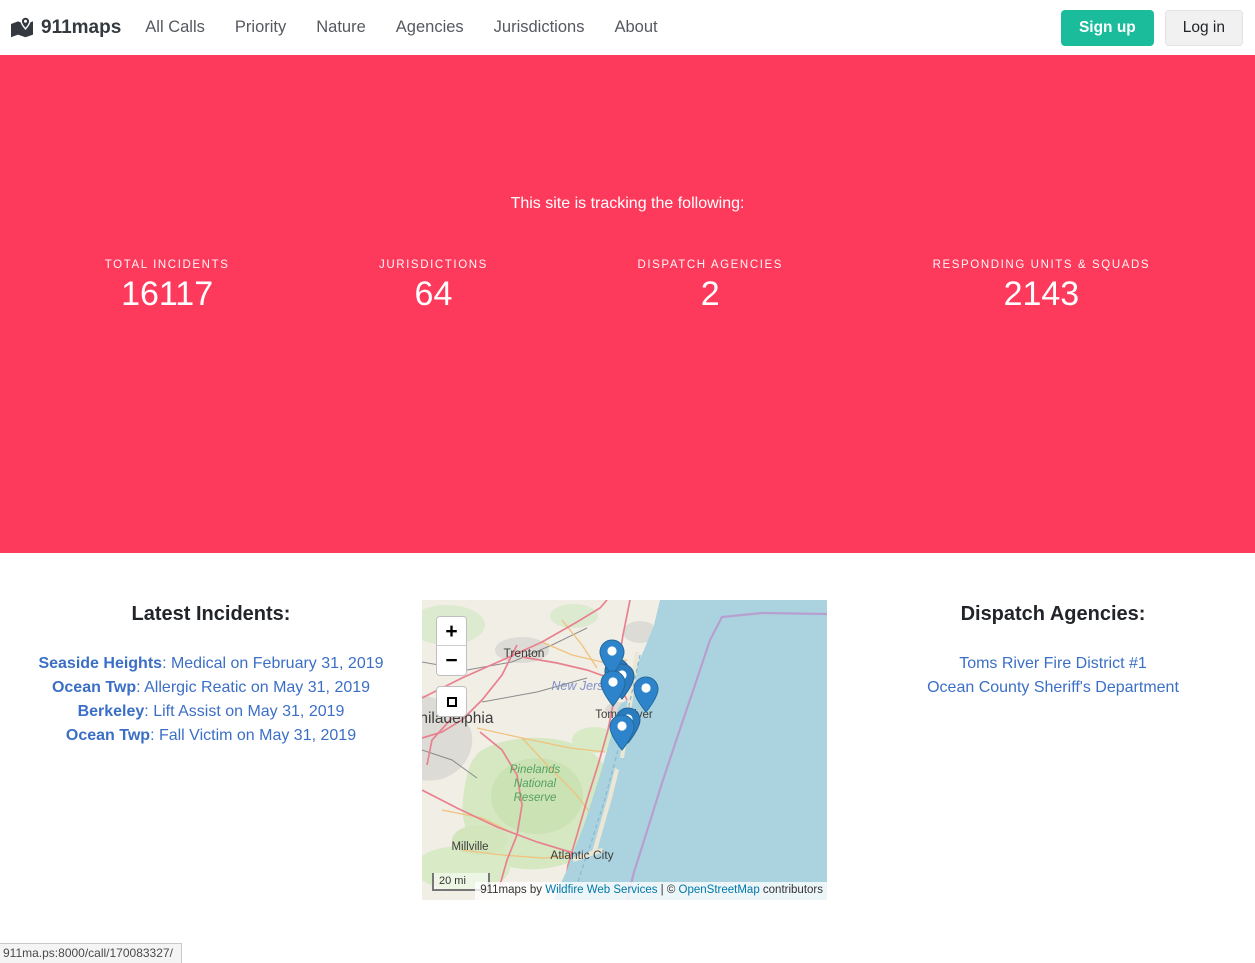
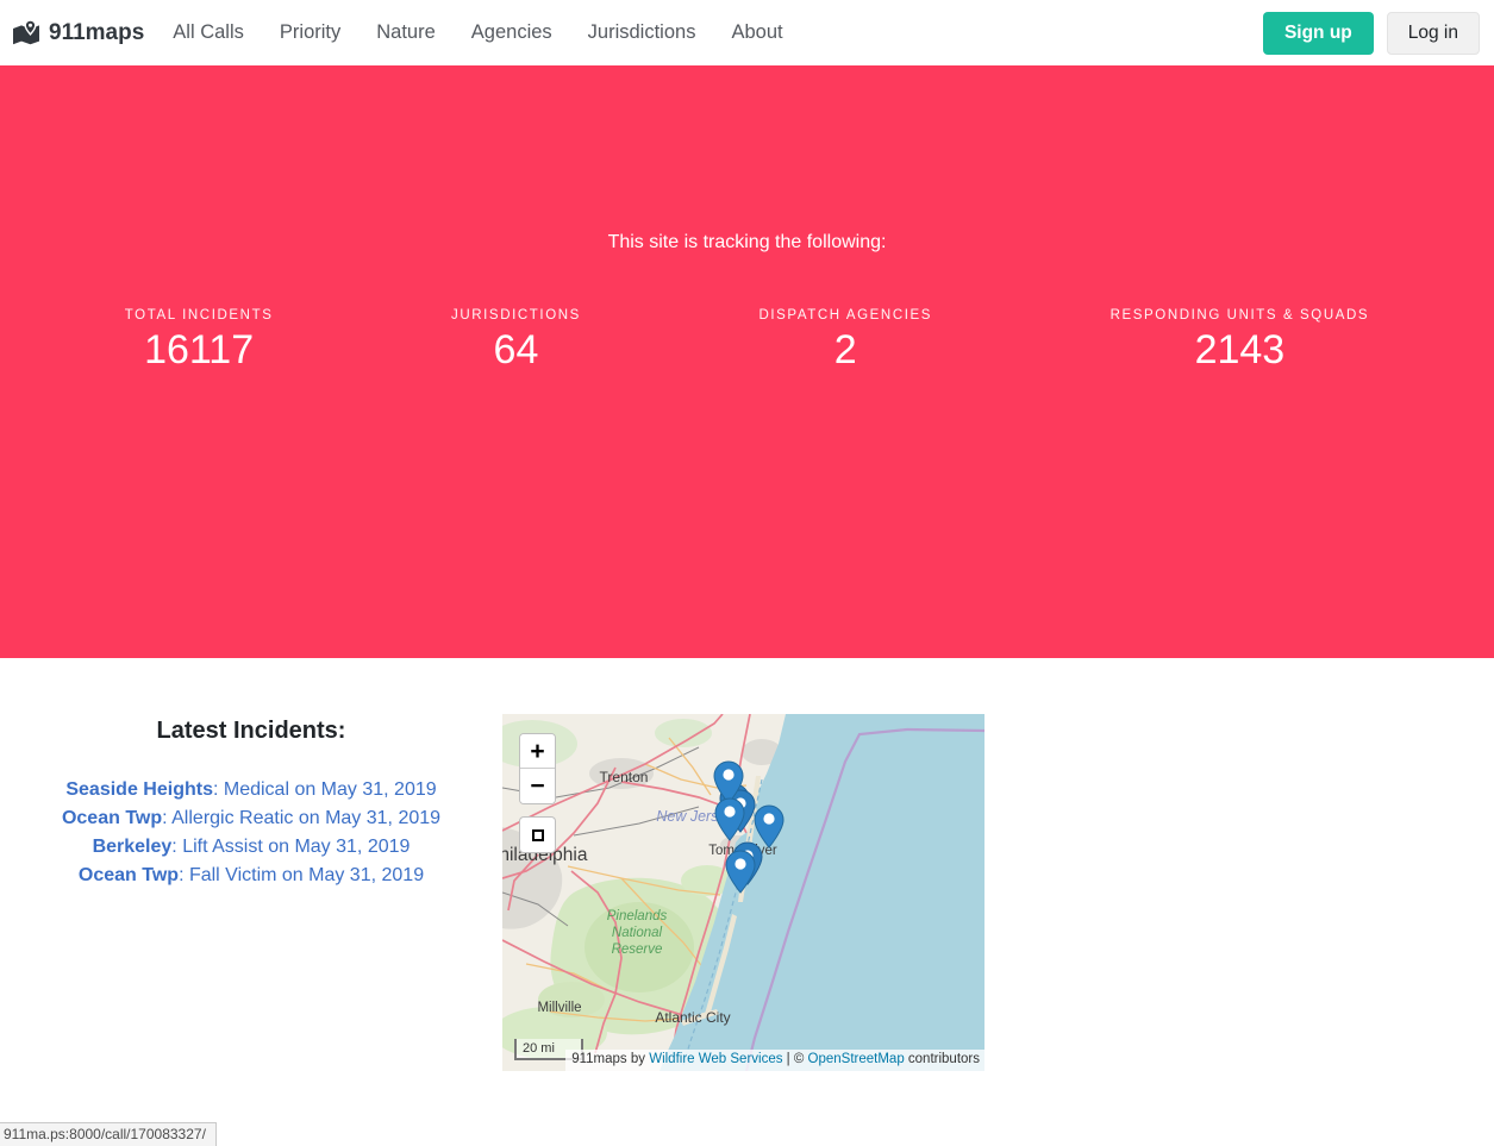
  911maps
  All Calls
  Priority
  Nature
  Agencies
  Jurisdictions
  About
  Sign up
  Log in
  This site is tracking the following:
  TOTAL INCIDENTS
  16117
  JURISDICTIONS
  64
  DISPATCH AGENCIES
  2
  RESPONDING UNITS & SQUADS
  2143
  Latest Incidents:
- Seaside Heights: Medical on February 31, 2019
+ Seaside Heights: Medical on May 31, 2019
  Ocean Twp: Allergic Reatic on May 31, 2019
  Berkeley: Lift Assist on May 31, 2019
  Ocean Twp: Fall Victim on May 31, 2019
  Trenton
  New Jers
  hiladelphia
  Pinelands
  National
  Reserve
  Millville
  Atlantic City
  +
  −
  20 mi
  911maps by Wildfire Web Services | © OpenStreetMap contributors
- Dispatch Agencies:
- Toms River Fire District #1
- Ocean County Sheriff's Department
  911ma.ps:8000/call/170083327/
